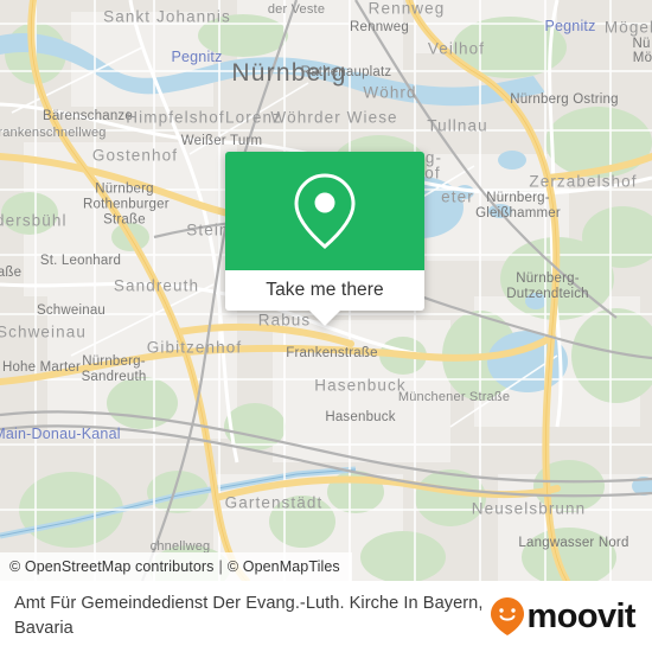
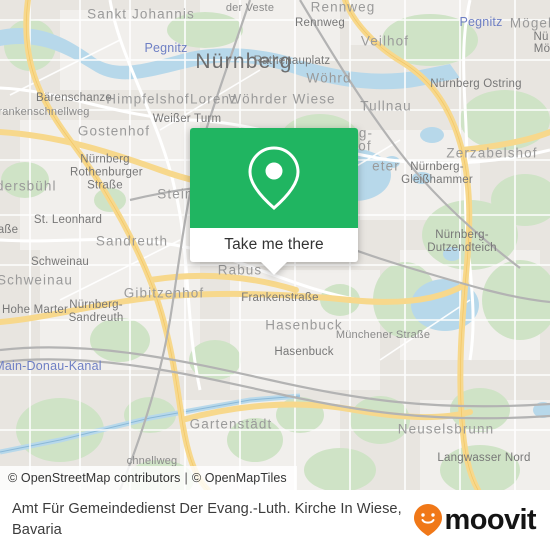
  der Veste
  Sankt Johannis
  Rennweg
  Pegnitz
  Möge
  Rennweg
  Nürnberg
  Rathenauplatz
  Veilhof
  Nü
  Mö
  Pegnitz
  Wöhrd
  Nürnberg Ostring
  Bärenschanze
  Himpfelshof
  Lorenz
  Wöhrder Wiese
  Tullnau
  rankenschnellweg
  Weißer Turm
  Gostenhof
  g-
  of
  Zerzabelshof
  Nürnberg Rothenburger Straße
  eter
  Nürnberg- Gleißhammer
  dersbühl
  St. Leonhard
  aße
  Sandreuth
  Nürnberg- Dutzendteich
  Schweinau
  Rabus
  Schweinau
  Gibitzenhof
  Frankenstraße
  Hohe Marter
  Nürnberg- Sandreuth
  Hasenbuck
  Münchener Straße
  Hasenbuck
  ain-Donau-Kanal
  Gartenstädt
  Neuselsbrunn
  chnellweg
  Langwasser Nord
  Take me there
  © OpenStreetMap contributors
  |
  © OpenMapTiles
- Amt Für Gemeindedienst Der Evang.-Luth. Kirche In Bayern, Bavaria
+ Amt Für Gemeindedienst Der Evang.-Luth. Kirche In Wiese, Bavaria
  moovit
